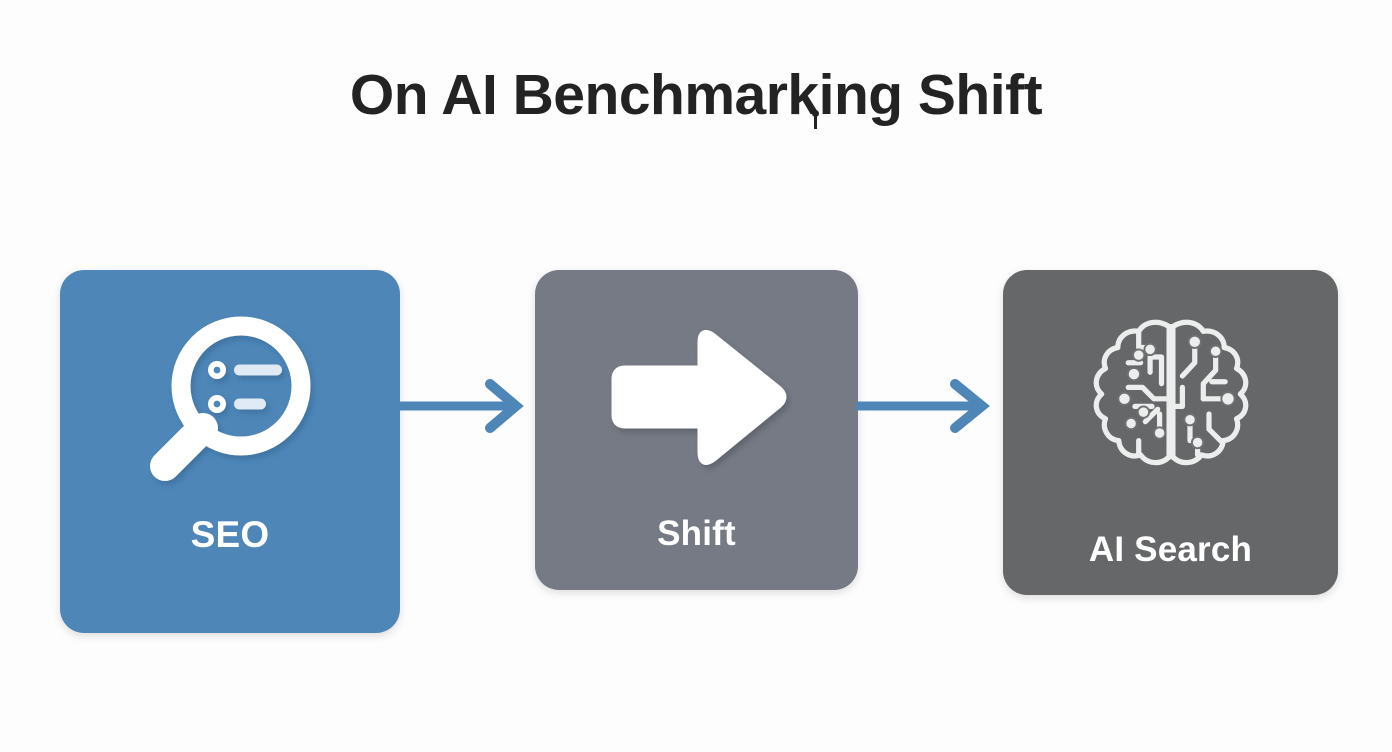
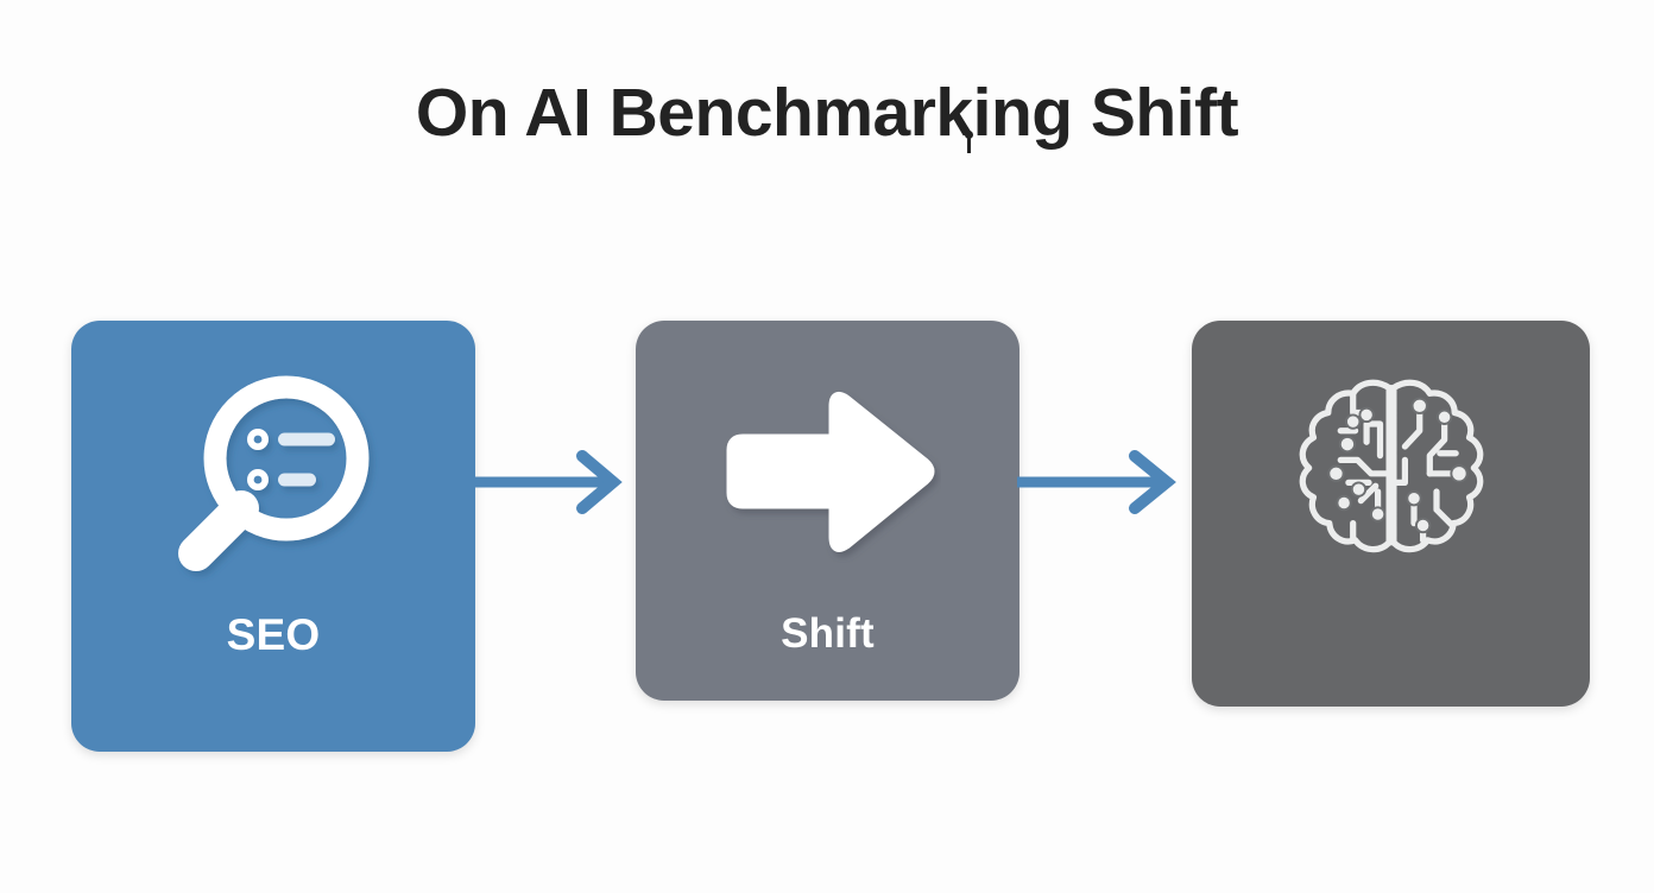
  On AI Benchmarking Shift
  SEO
  Shift
- AI Search
